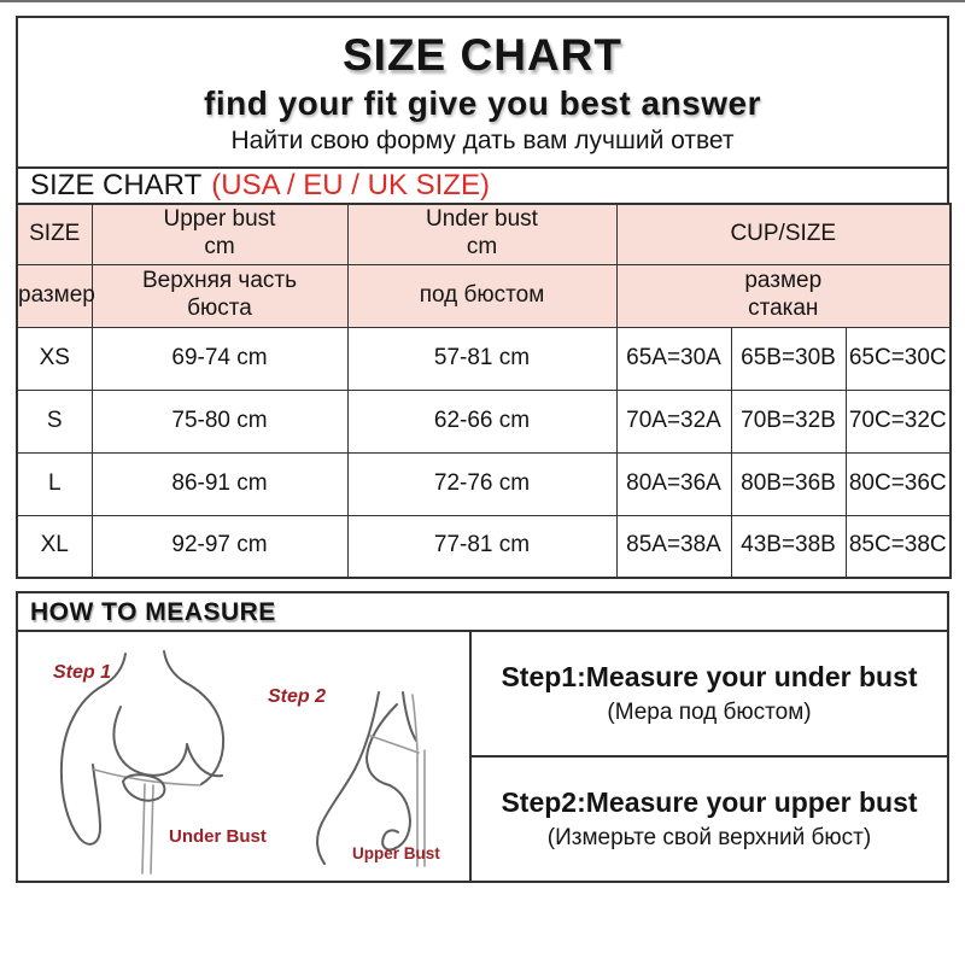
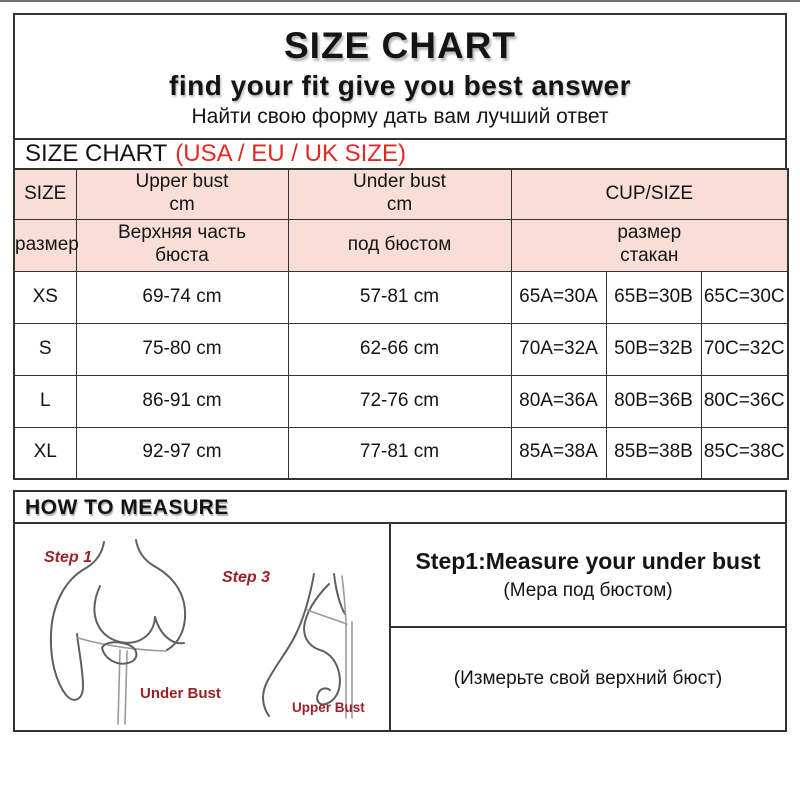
  SIZE CHART
  find your fit give you best answer
  Найти свою форму дать вам лучший ответ
  SIZE CHART
  (USA / EU / UK SIZE)
  SIZE	Upper bust cm	Under bust cm	CUP/SIZE
  размер	Верхняя часть бюста	под бюстом	размер стакан
  XS	69-74 cm	57-81 cm	65A=30A	65B=30B	65C=30C
- S	75-80 cm	62-66 cm	70A=32A	70B=32B	70C=32C
+ S	75-80 cm	62-66 cm	70A=32A	50B=32B	70C=32C
  L	86-91 cm	72-76 cm	80A=36A	80B=36B	80C=36C
- XL	92-97 cm	77-81 cm	85A=38A	43B=38B	85C=38C
+ XL	92-97 cm	77-81 cm	85A=38A	85B=38B	85C=38C
  HOW TO MEASURE
  Step 1
- Step 2
+ Step 3
  Under Bust
  Upper Bust
  Step1:Measure your under bust
  (Мера под бюстом)
- Step2:Measure your upper bust
  (Измерьте свой верхний бюст)
